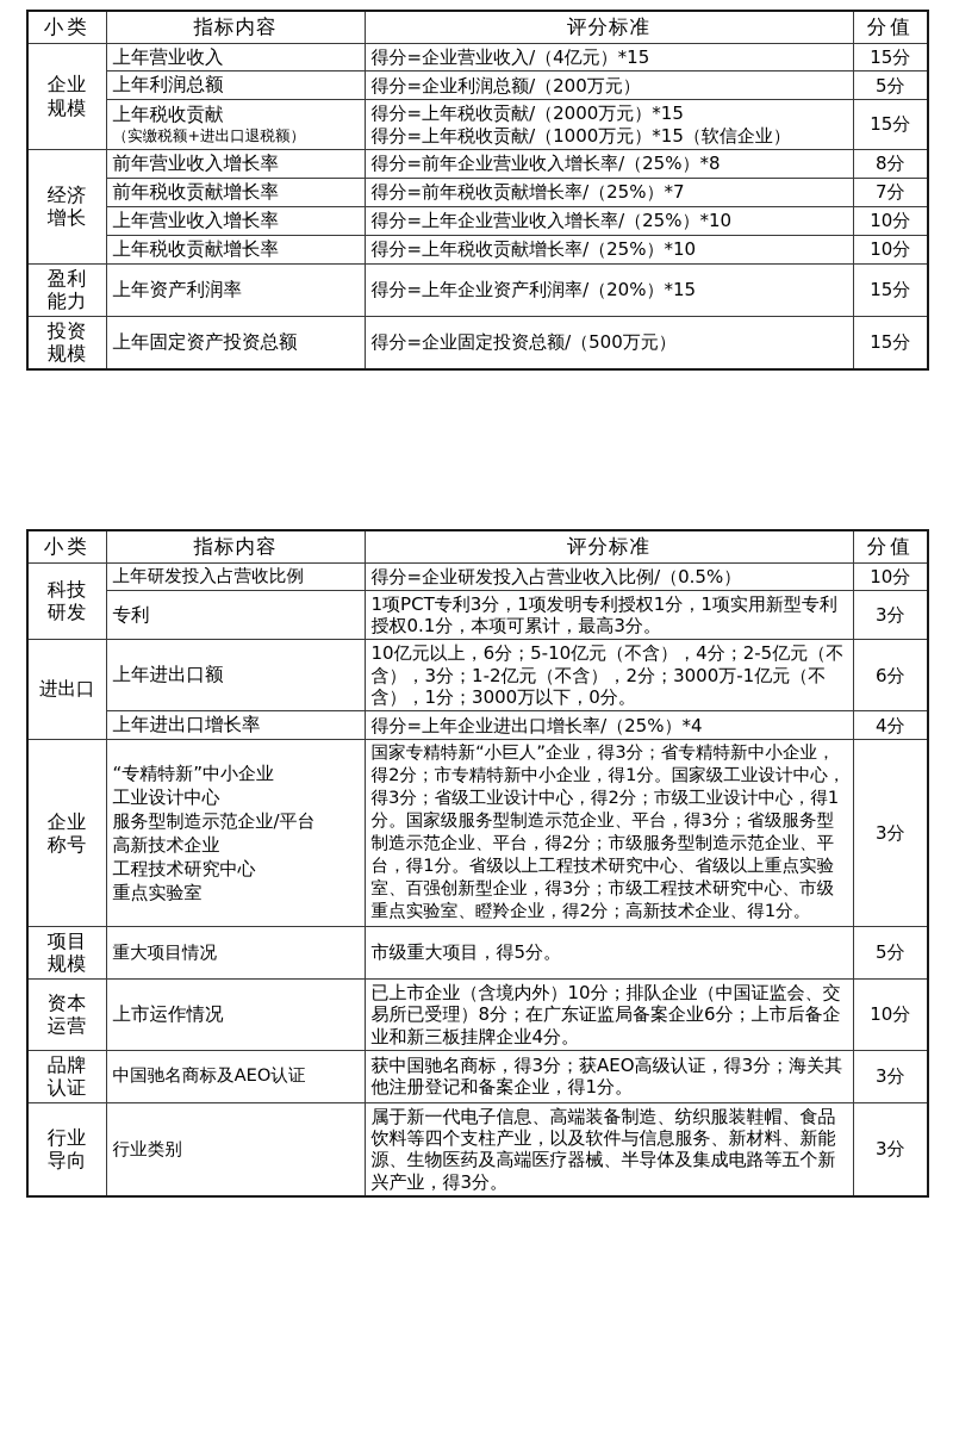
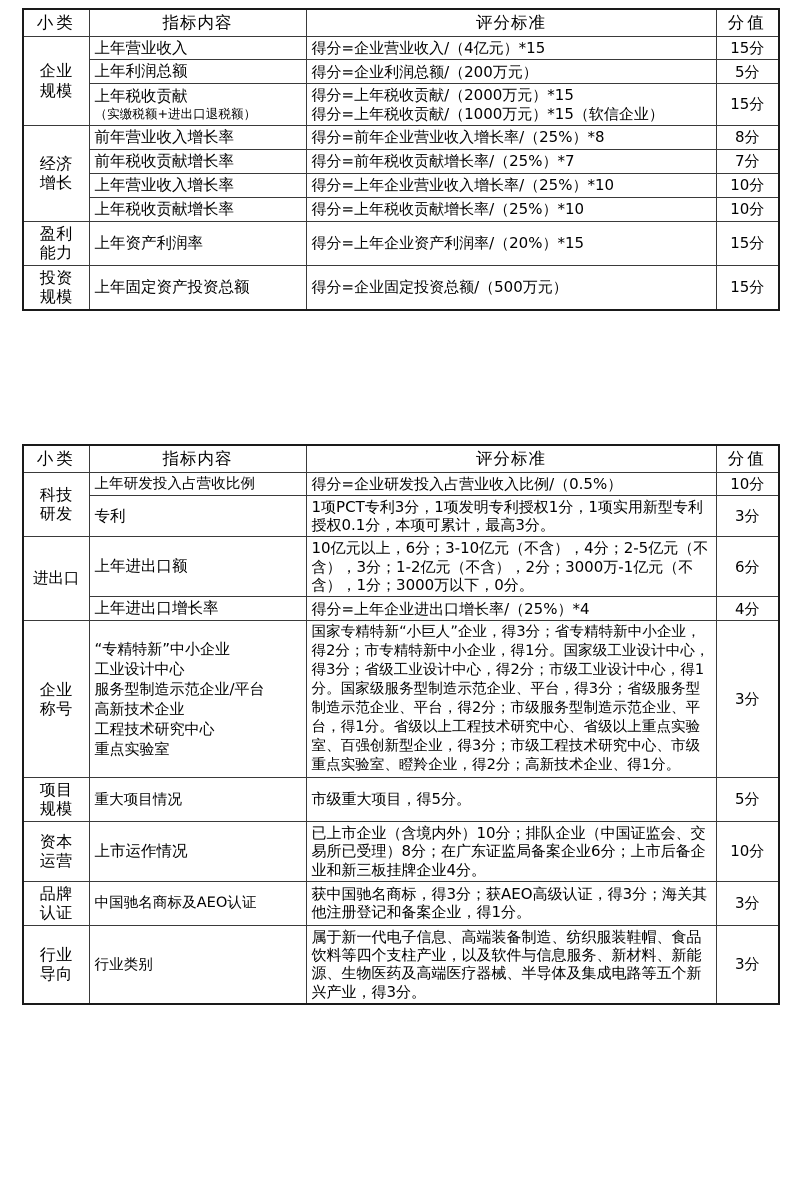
  小类	指标内容	评分标准	分值
  企业 规模	上年营业收入	得分=企业营业收入/（4亿元）*15	15分
  上年利润总额	得分=企业利润总额/（200万元）	5分
  上年税收贡献（实缴税额+进出口退税额）	得分=上年税收贡献/（2000万元）*15 得分=上年税收贡献/（1000万元）*15（软信企业）	15分
  经济 增长	前年营业收入增长率	得分=前年企业营业收入增长率/（25%）*8	8分
  前年税收贡献增长率	得分=前年税收贡献增长率/（25%）*7	7分
  上年营业收入增长率	得分=上年企业营业收入增长率/（25%）*10	10分
  上年税收贡献增长率	得分=上年税收贡献增长率/（25%）*10	10分
  盈利 能力	上年资产利润率	得分=上年企业资产利润率/（20%）*15	15分
  投资 规模	上年固定资产投资总额	得分=企业固定投资总额/（500万元）	15分
  小类	指标内容	评分标准	分值
  科技 研发	上年研发投入占营收比例	得分=企业研发投入占营业收入比例/（0.5%）	10分
  专利	1项PCT专利3分，1项发明专利授权1分，1项实用新型专利授权0.1分，本项可累计，最高3分。	3分
- 进出口	上年进出口额	10亿元以上，6分；5-10亿元（不含），4分；2-5亿元（不含），3分；1-2亿元（不含），2分；3000万-1亿元（不含），1分；3000万以下，0分。	6分
+ 进出口	上年进出口额	10亿元以上，6分；3-10亿元（不含），4分；2-5亿元（不含），3分；1-2亿元（不含），2分；3000万-1亿元（不含），1分；3000万以下，0分。	6分
  上年进出口增长率	得分=上年企业进出口增长率/（25%）*4	4分
  企业 称号	“专精特新”中小企业 工业设计中心 服务型制造示范企业/平台 高新技术企业 工程技术研究中心 重点实验室	国家专精特新“小巨人”企业，得3分；省专精特新中小企业，得2分；市专精特新中小企业，得1分。国家级工业设计中心，得3分；省级工业设计中心，得2分；市级工业设计中心，得1分。国家级服务型制造示范企业、平台，得3分；省级服务型制造示范企业、平台，得2分；市级服务型制造示范企业、平台，得1分。省级以上工程技术研究中心、省级以上重点实验室、百强创新型企业，得3分；市级工程技术研究中心、市级重点实验室、瞪羚企业，得2分；高新技术企业、得1分。	3分
  项目 规模	重大项目情况	市级重大项目，得5分。	5分
  资本 运营	上市运作情况	已上市企业（含境内外）10分；排队企业（中国证监会、交易所已受理）8分；在广东证监局备案企业6分；上市后备企业和新三板挂牌企业4分。	10分
  品牌 认证	中国驰名商标及AEO认证	获中国驰名商标，得3分；获AEO高级认证，得3分；海关其他注册登记和备案企业，得1分。	3分
  行业 导向	行业类别	属于新一代电子信息、高端装备制造、纺织服装鞋帽、食品饮料等四个支柱产业，以及软件与信息服务、新材料、新能源、生物医药及高端医疗器械、半导体及集成电路等五个新兴产业，得3分。	3分
